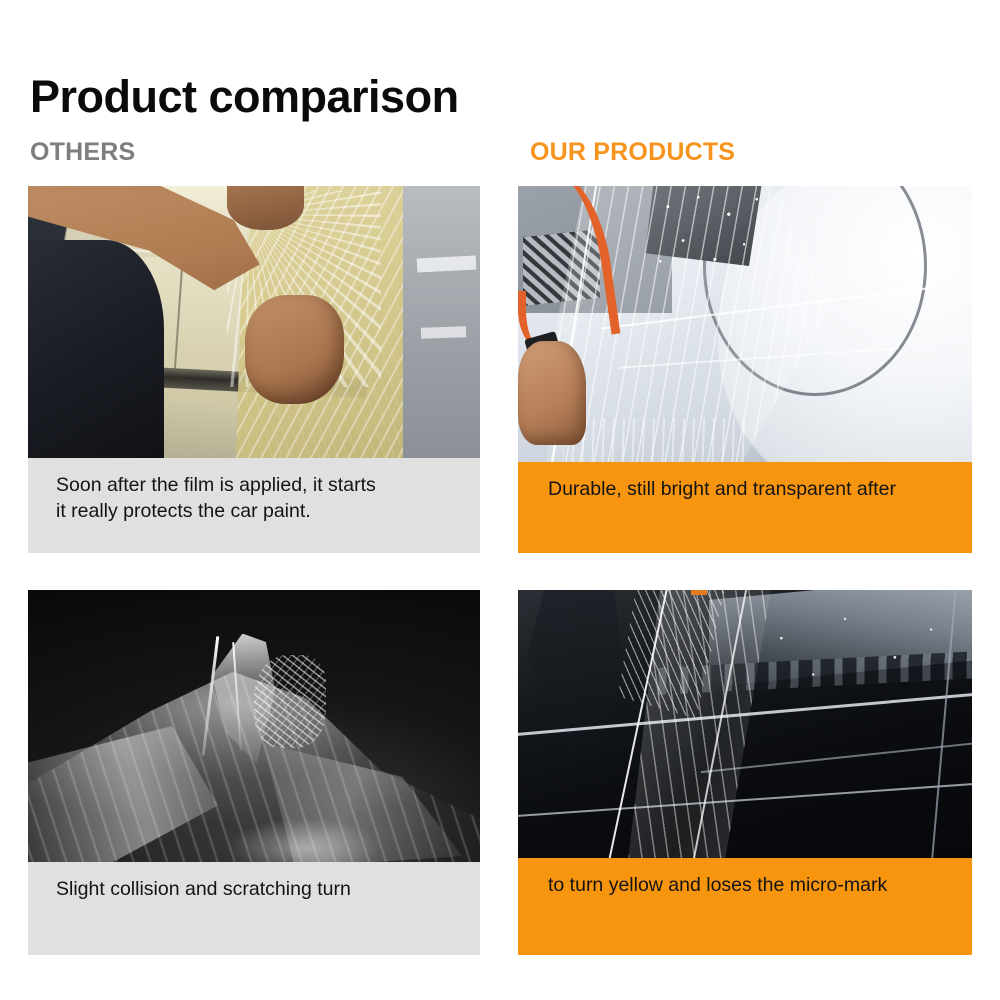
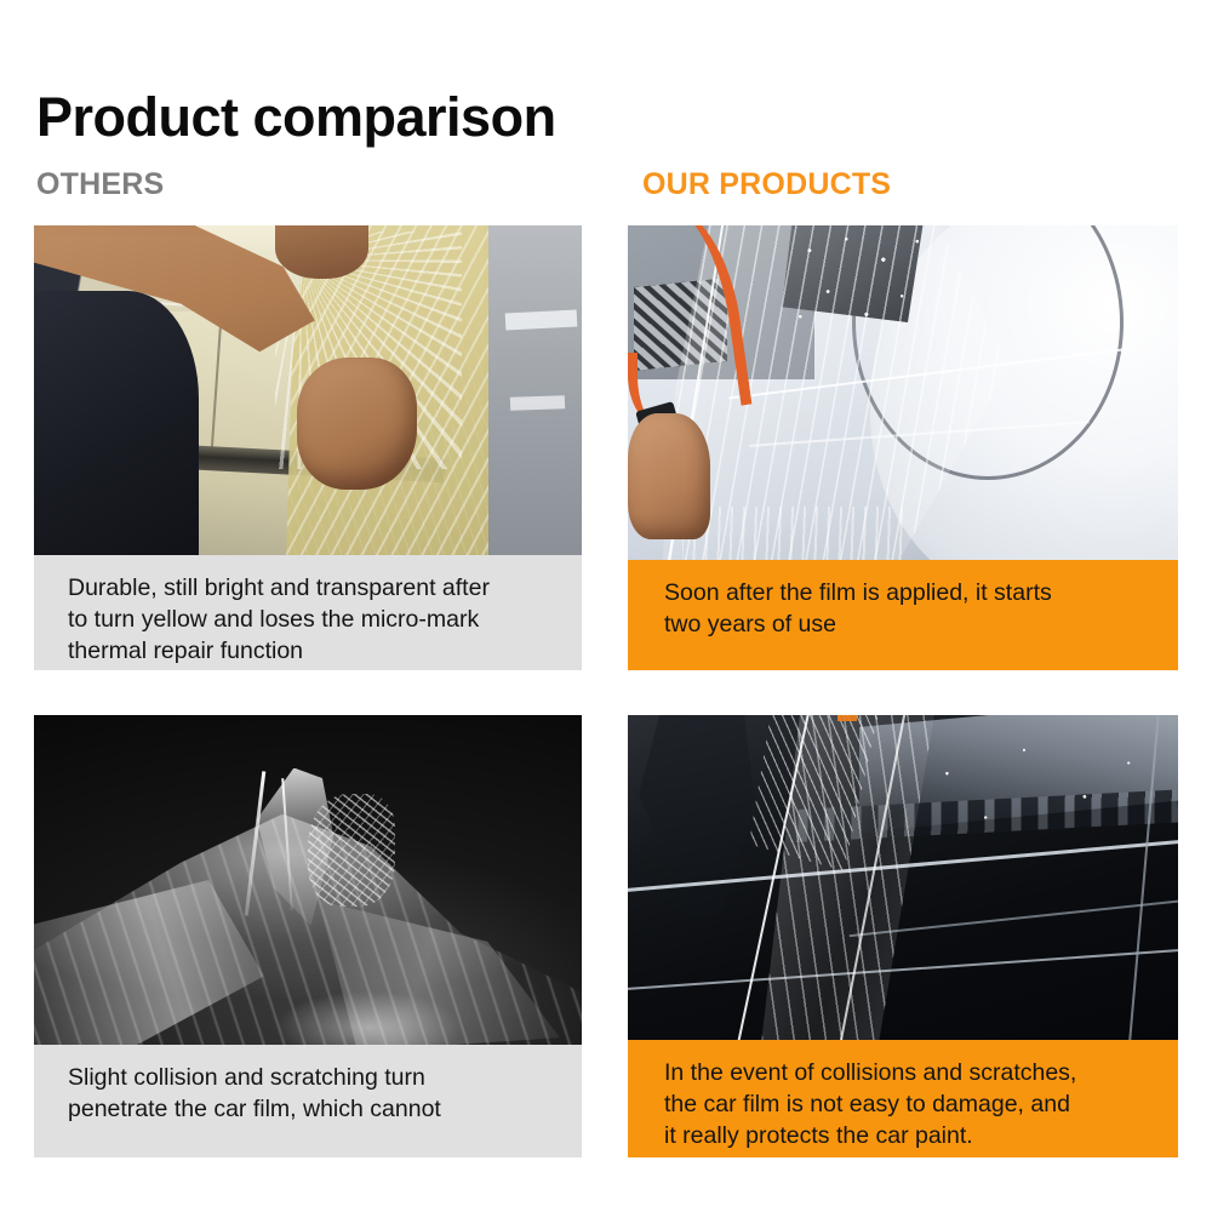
  Product comparison
  OTHERS
  OUR PRODUCTS
- Soon after the film is applied, it starts
+ Durable, still bright and transparent after
- it really protects the car paint.
+ to turn yellow and loses the micro-mark
+ thermal repair function
- Durable, still bright and transparent after
+ Soon after the film is applied, it starts
+ two years of use
  Slight collision and scratching turn
+ penetrate the car film, which cannot
+ In the event of collisions and scratches,
+ the car film is not easy to damage, and
- to turn yellow and loses the micro-mark
+ it really protects the car paint.
